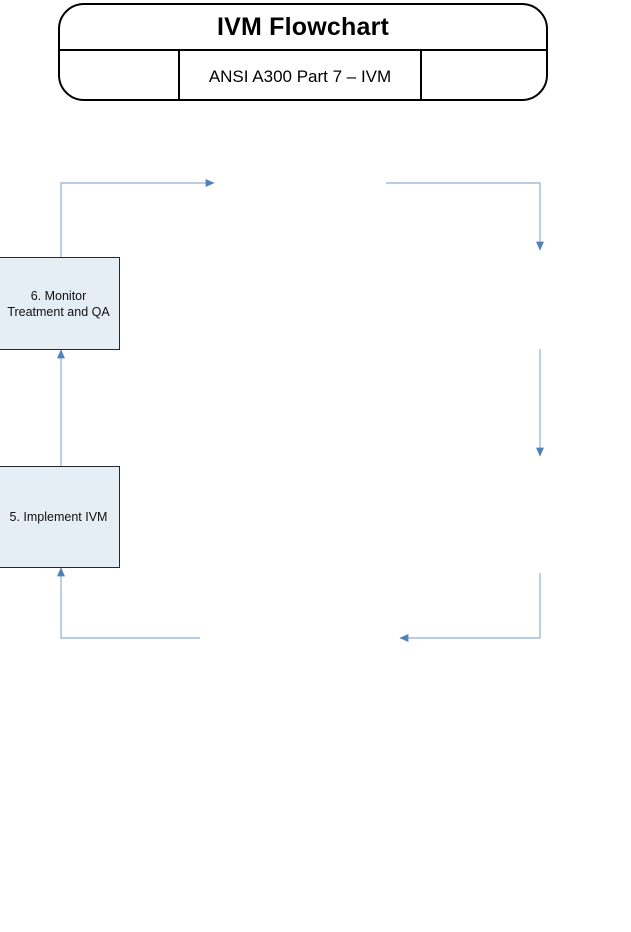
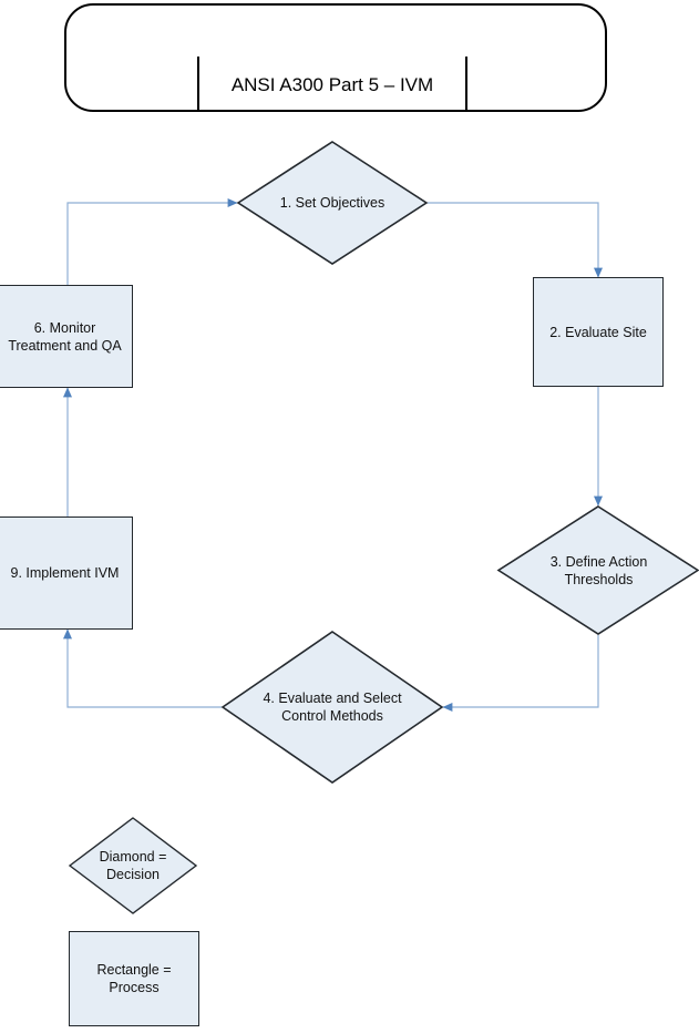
- IVM Flowchart
- ANSI A300 Part 7 – IVM
+ ANSI A300 Part 5 – IVM
+ 1. Set Objectives
+ 2. Evaluate Site
+ 3. Define Action
+ Thresholds
+ 4. Evaluate and Select
+ Control Methods
- 5. Implement IVM
+ 9. Implement IVM
  6. Monitor
  Treatment and QA
+ Diamond =
+ Decision
+ Rectangle =
+ Process
